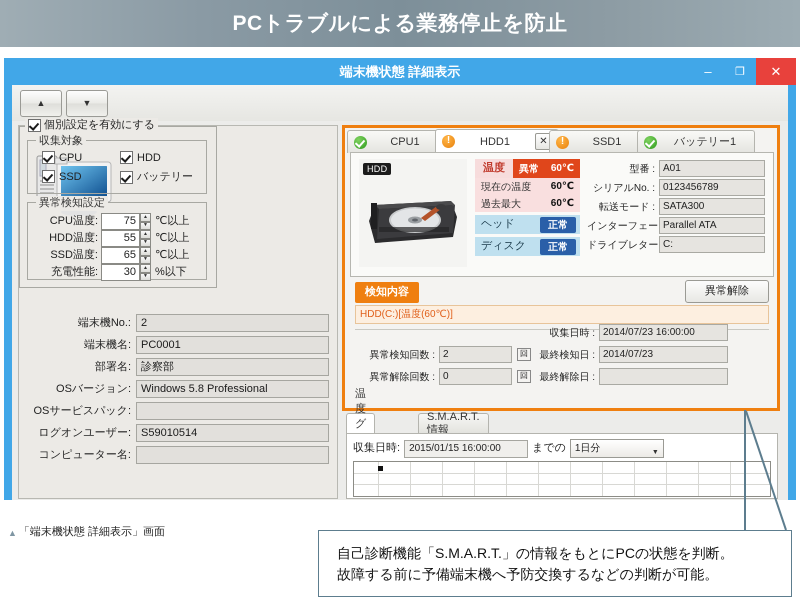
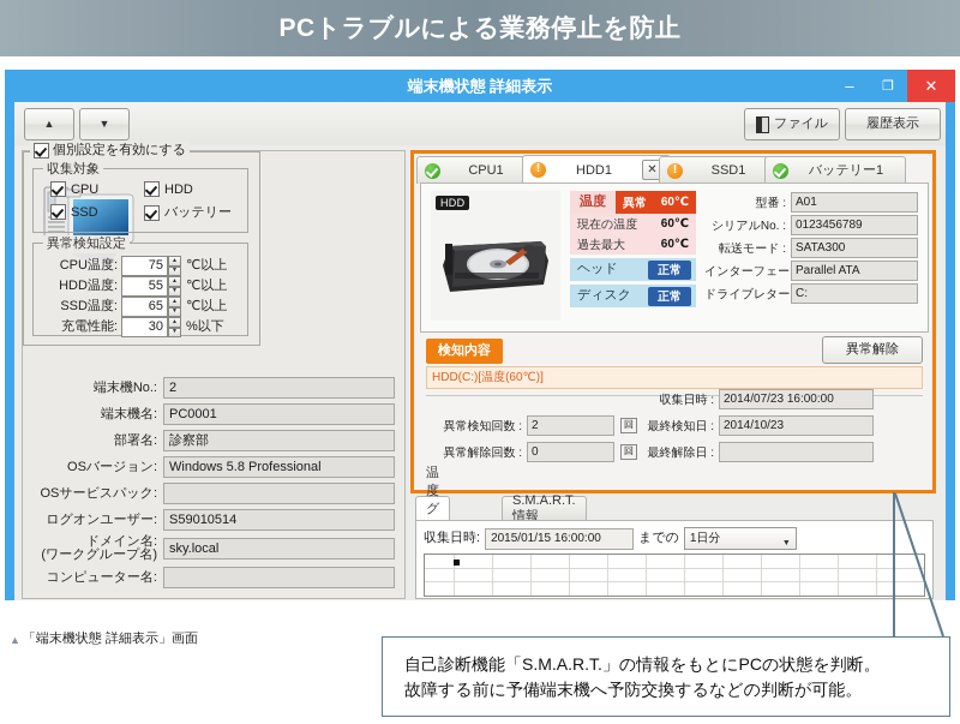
  PCトラブルによる業務停止を防止
  端末機状態 詳細表示
  ‒
  ❐
  ✕
  ▲
  ▼
+ ファイル
+ 履歴表示
  個別設定を有効にする
  収集対象
  CPU
  HDD
  SSD
  バッテリー
  異常検知設定
  CPU温度:
  75
  ℃以上
  HDD温度:
  55
  ℃以上
  SSD温度:
  65
  ℃以上
  充電性能:
  30
  %以下
  端末機No.:
  2
  端末機名:
  PC0001
  部署名:
  診察部
  OSバージョン:
  Windows 5.8 Professional
  OSサービスパック:
  ログオンユーザー:
  S59010514
+ ドメイン名:
+ (ワークグループ名)
+ sky.local
  コンピューター名:
  CPU1
  HDD1
  ✕
  SSD1
  バッテリー1
  HDD
  温度
  異常
  60℃
  現在の温度
  60℃
  過去最大
  60℃
  ヘッド
  正常
  ディスク
  正常
  型番 :
  A01
  シリアルNo. :
  0123456789
  転送モード :
  SATA300
  インターフェー
  Parallel ATA
  ドライブレター
  C:
  検知内容
  異常解除
  HDD(C:)[温度(60℃)]
  異常検知回数 :
  2
  回
  異常解除回数 :
  0
  回
  収集日時 :
  2014/07/23 16:00:00
  最終検知日 :
- 2014/07/23
+ 2014/10/23
  最終解除日 :
  S.M.A.R.T.情報
  収集日時:
  2015/01/15 16:00:00
  までの
  1日分
  ▲
  「端末機状態 詳細表示」画面
  自己診断機能「S.M.A.R.T.」の情報をもとにPCの状態を判断。
  故障する前に予備端末機へ予防交換するなどの判断が可能。
